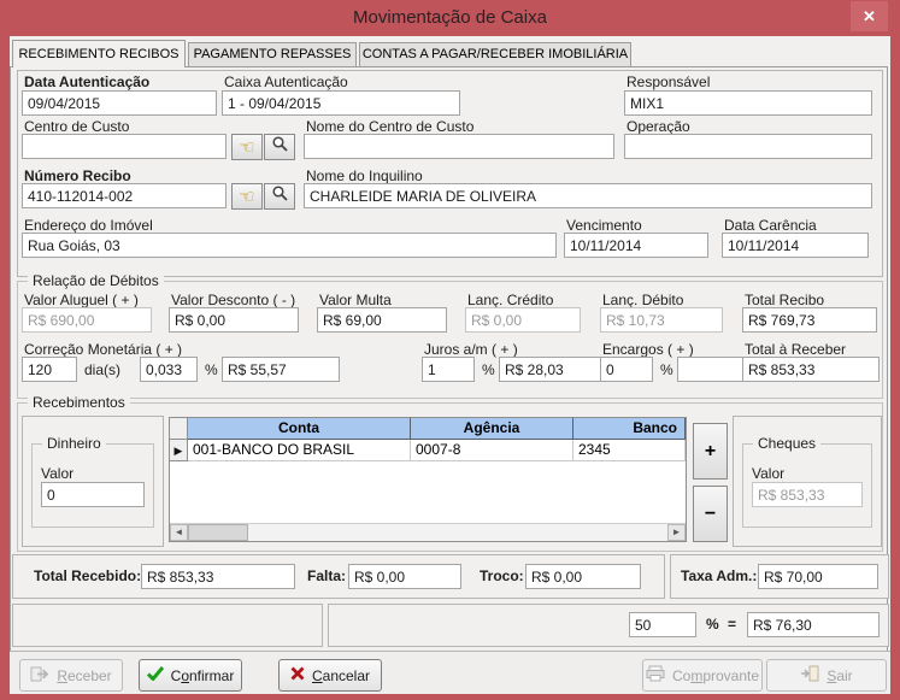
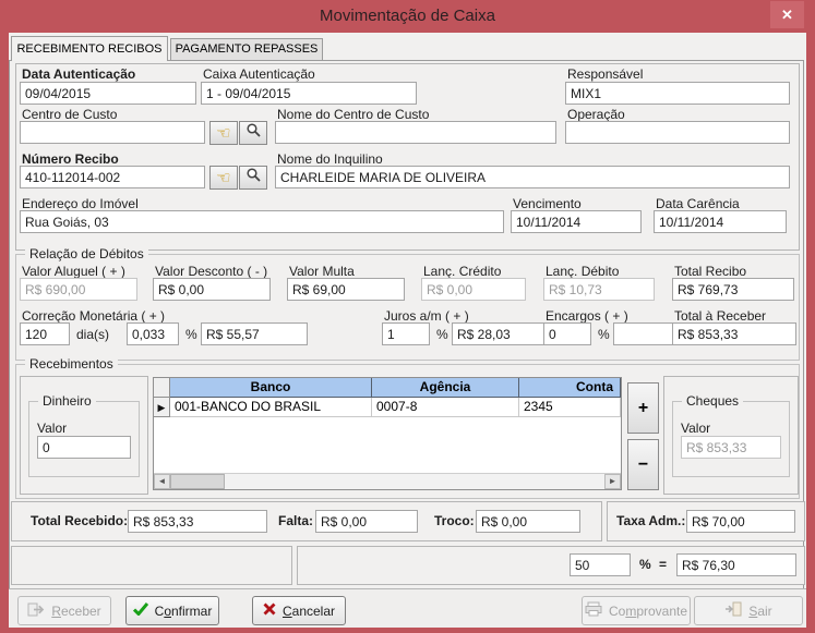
  Movimentação de Caixa
  ✕
  RECEBIMENTO RECIBOS
  PAGAMENTO REPASSES
- CONTAS A PAGAR/RECEBER IMOBILIÁRIA
  Data Autenticação
  09/04/2015
  Caixa Autenticação
  1 - 09/04/2015
  Responsável
  MIX1
  Centro de Custo
  ☜
  Nome do Centro de Custo
  Operação
  Número Recibo
  410-112014-002
  ☜
  Nome do Inquilino
  CHARLEIDE MARIA DE OLIVEIRA
  Endereço do Imóvel
  Rua Goiás, 03
  Vencimento
  10/11/2014
  Data Carência
  10/11/2014
  Relação de Débitos
  Valor Aluguel ( + )
  R$ 690,00
  Valor Desconto ( - )
  R$ 0,00
  Valor Multa
  R$ 69,00
  Lanç. Crédito
  R$ 0,00
  Lanç. Débito
  R$ 10,73
  Total Recibo
  R$ 769,73
  Correção Monetária ( + )
  120
  dia(s)
  0,033
  %
  R$ 55,57
  Juros a/m ( + )
  1
  %
  R$ 28,03
  Encargos ( + )
  0
  %
  Total à Receber
  R$ 853,33
  Recebimentos
  Dinheiro
  Valor
  0
- Conta
+ Banco
  Agência
- Banco
+ Conta
  ▶
  001-BANCO DO BRASIL
  0007-8
  2345
  ◄
  ►
  +
  −
  Cheques
  Valor
  R$ 853,33
  Total Recebido:
  R$ 853,33
  Falta:
  R$ 0,00
  Troco:
  R$ 0,00
  Taxa Adm.:
  R$ 70,00
  50
  %
  =
  R$ 76,30
  Receber
  Confirmar
  Cancelar
  Comprovante
  Sair
